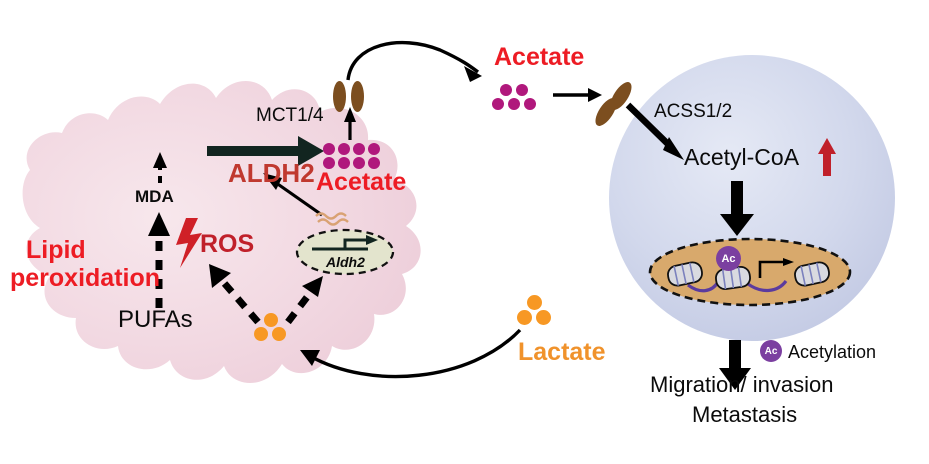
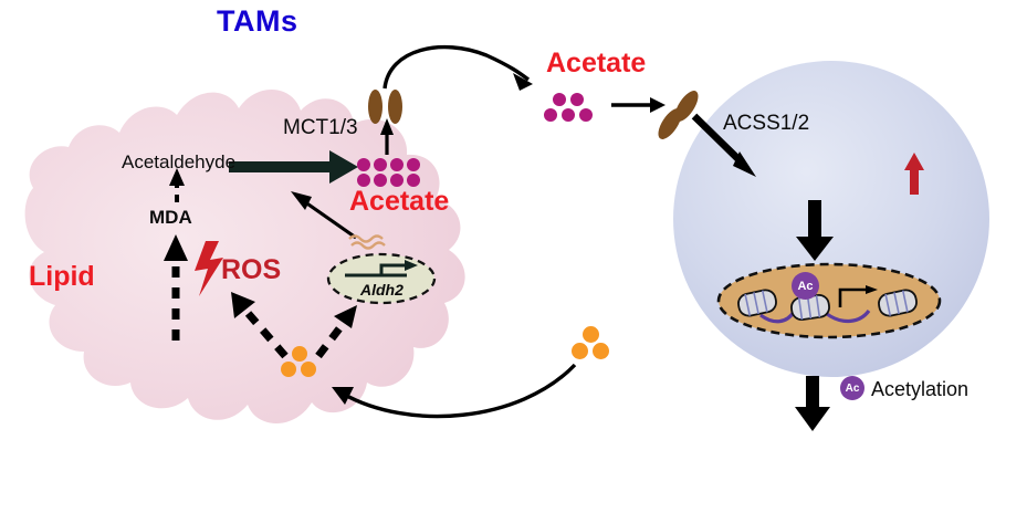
+ TAMs
+ Acetaldehyde
  MDA
- PUFAs
  Lipid
- peroxidation
  ROS
- ALDH2
  Acetate
- MCT1/4
+ MCT1/3
  Aldh2
  Acetate
  ACSS1/2
- Acetyl-CoA
  Ac
  Ac
  Acetylation
- Migration/ invasion
- Metastasis
- Lactate
